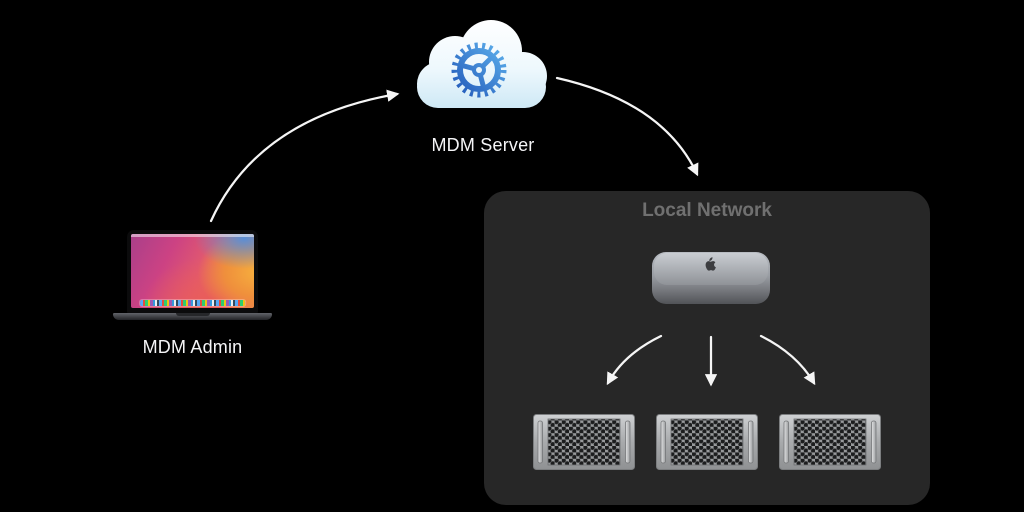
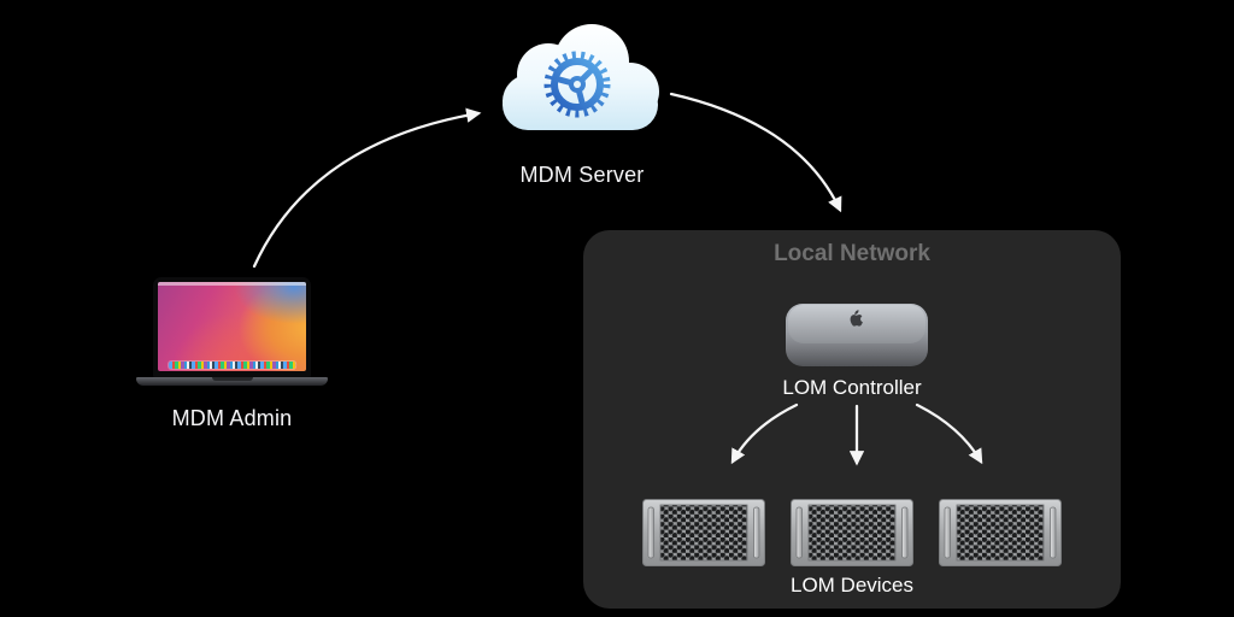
  MDM Admin
  MDM Server
  Local Network
+ LOM Controller
+ LOM Devices
